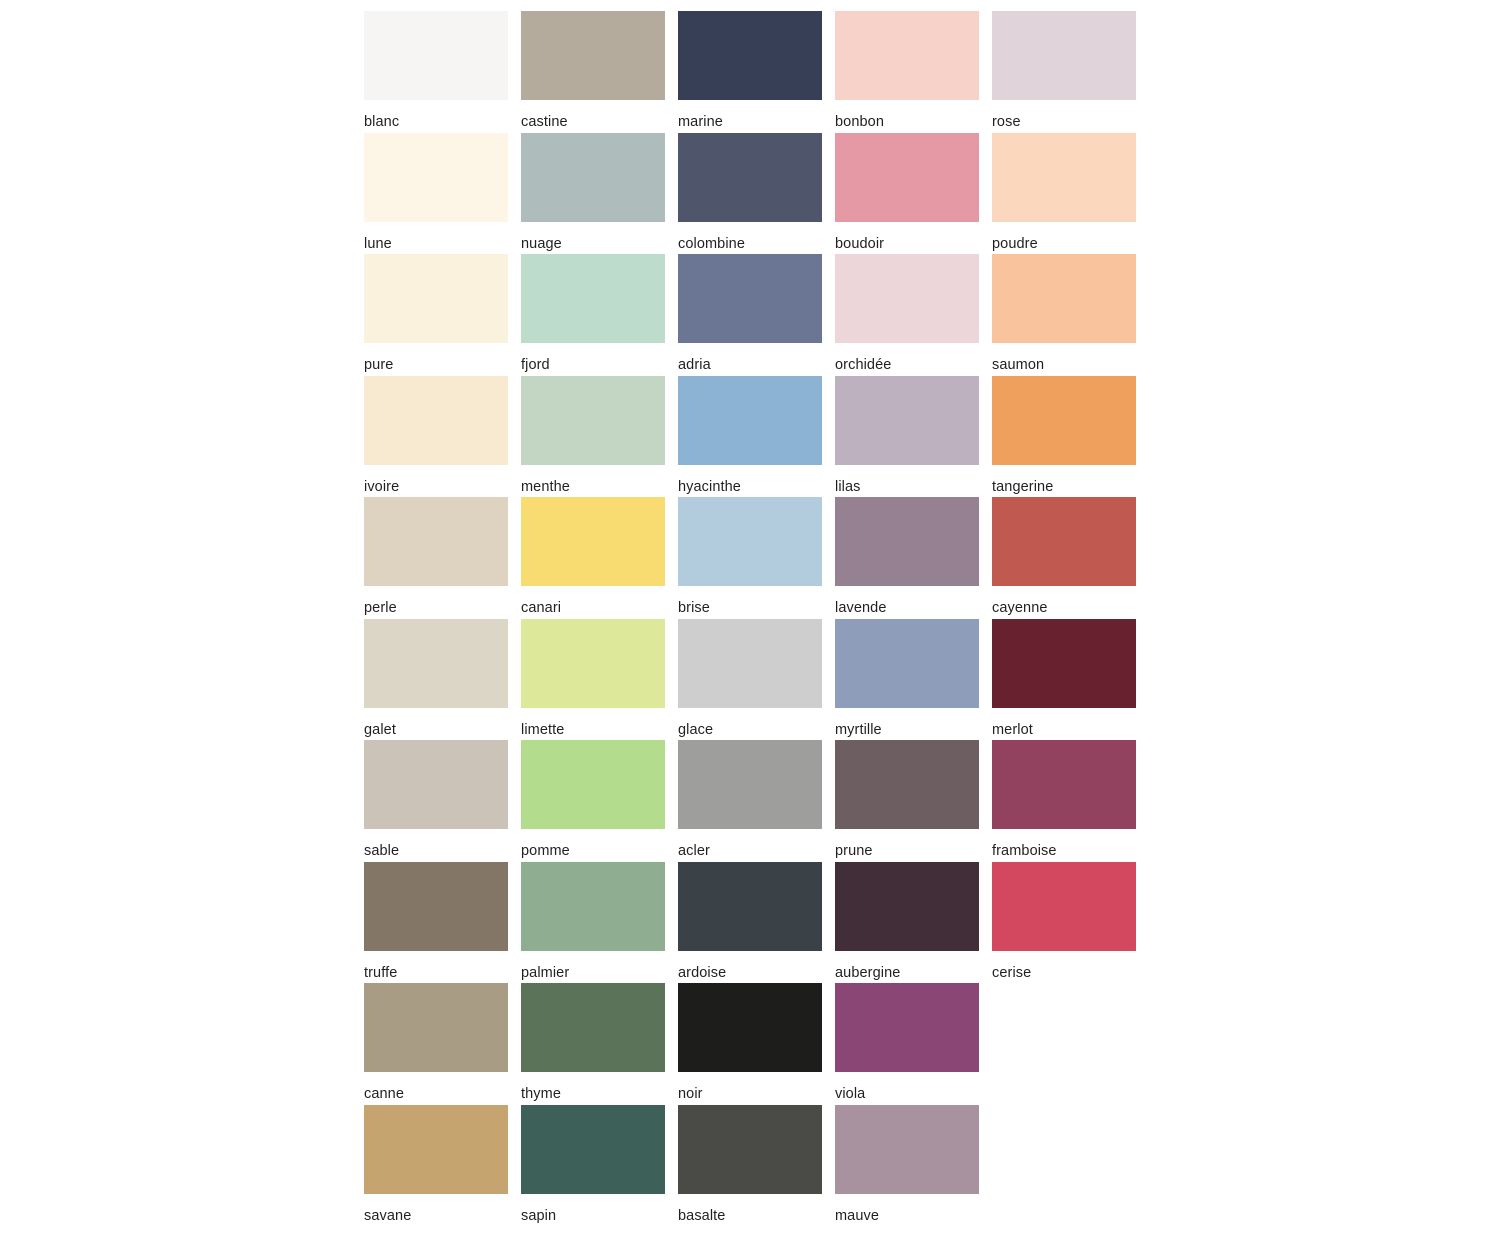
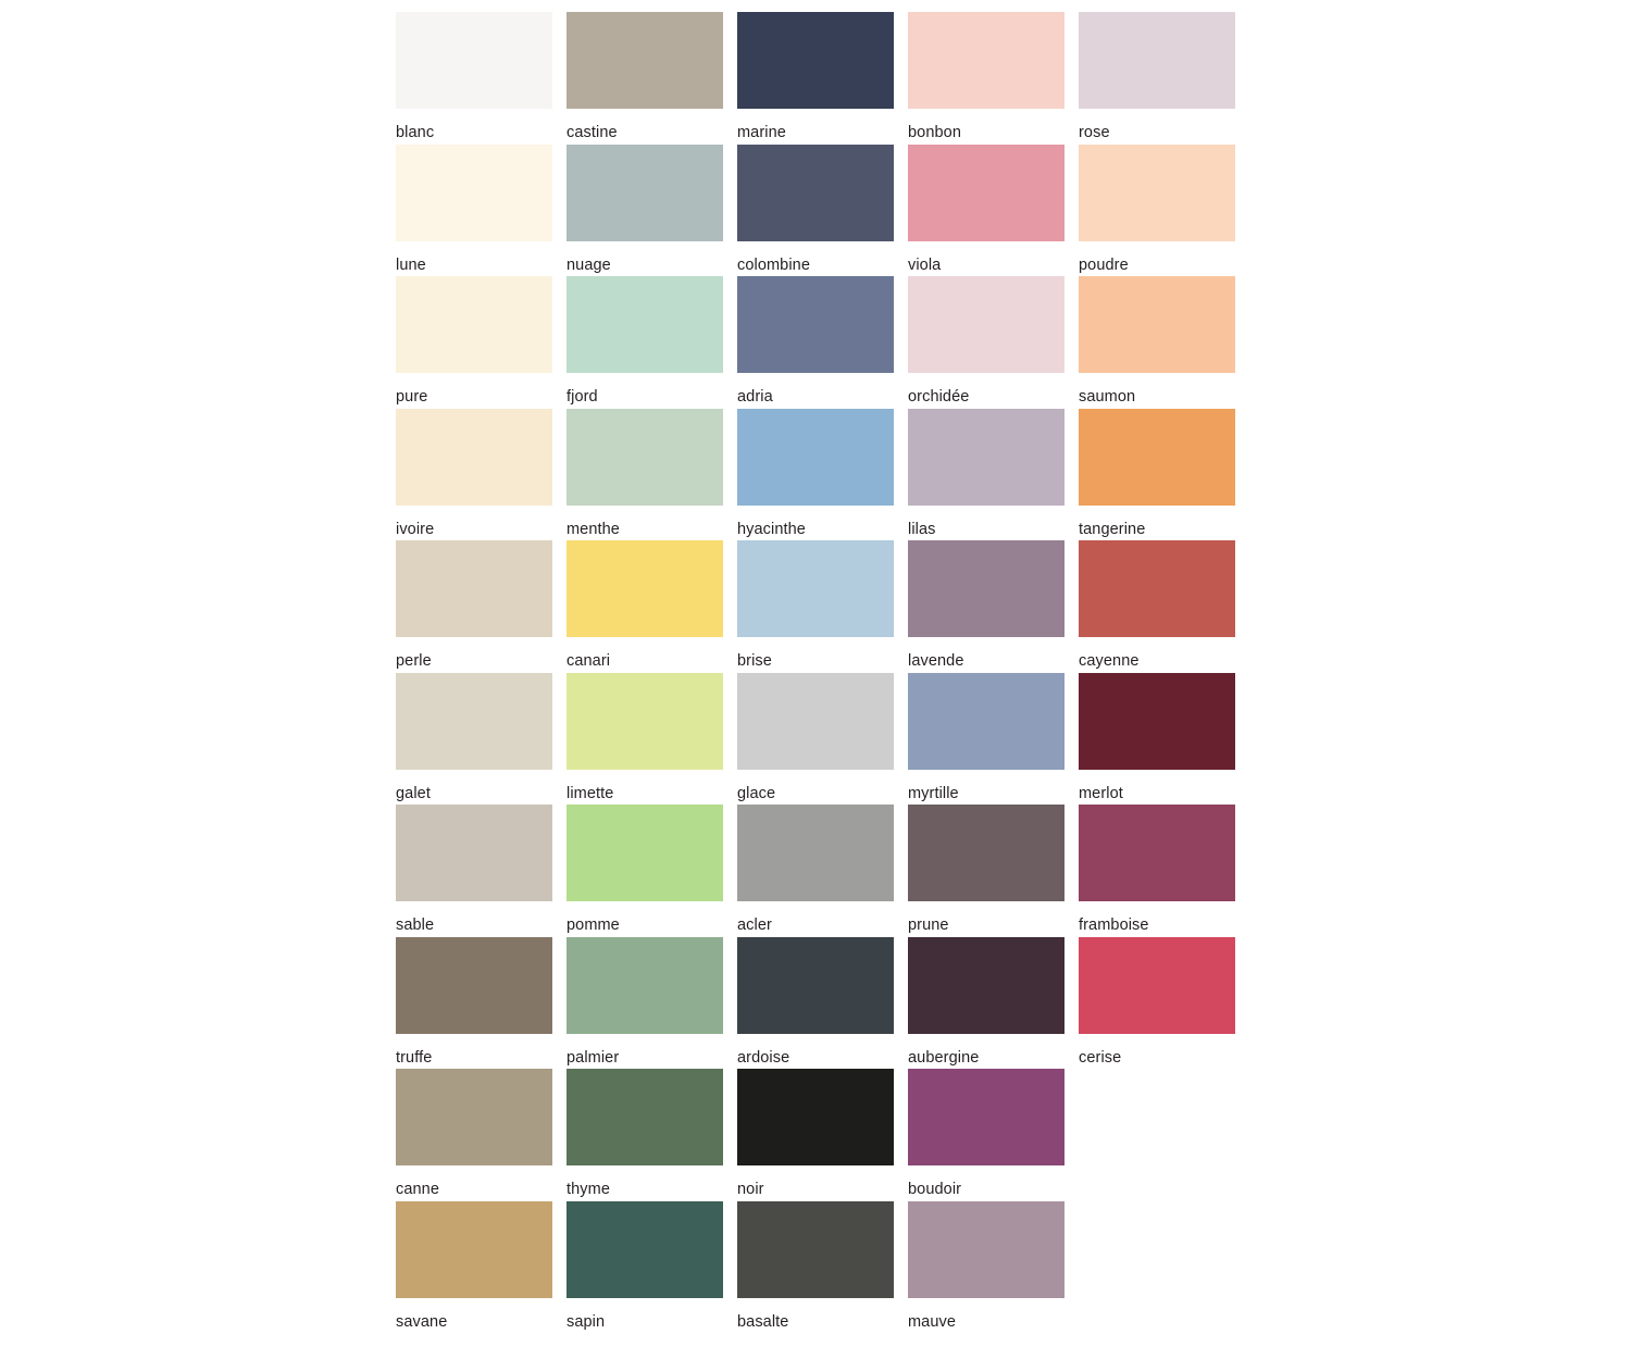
  blanc
  castine
  marine
  bonbon
  rose
  lune
  nuage
  colombine
- boudoir
+ viola
  poudre
  pure
  fjord
  adria
  orchidée
  saumon
  ivoire
  menthe
  hyacinthe
  lilas
  tangerine
  perle
  canari
  brise
  lavende
  cayenne
  galet
  limette
  glace
  myrtille
  merlot
  sable
  pomme
  acler
  prune
  framboise
  truffe
  palmier
  ardoise
  aubergine
  cerise
  canne
  thyme
  noir
- viola
+ boudoir
  savane
  sapin
  basalte
  mauve
